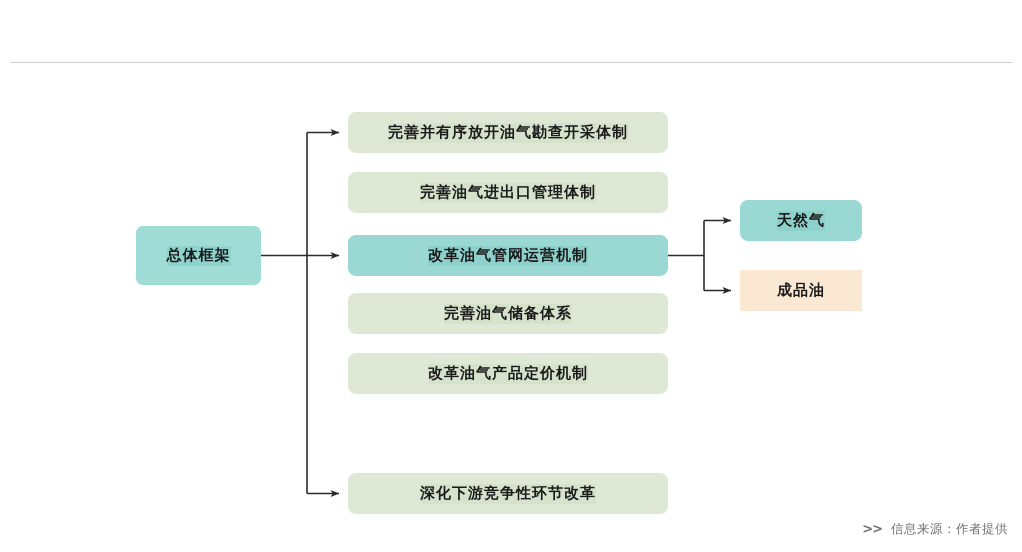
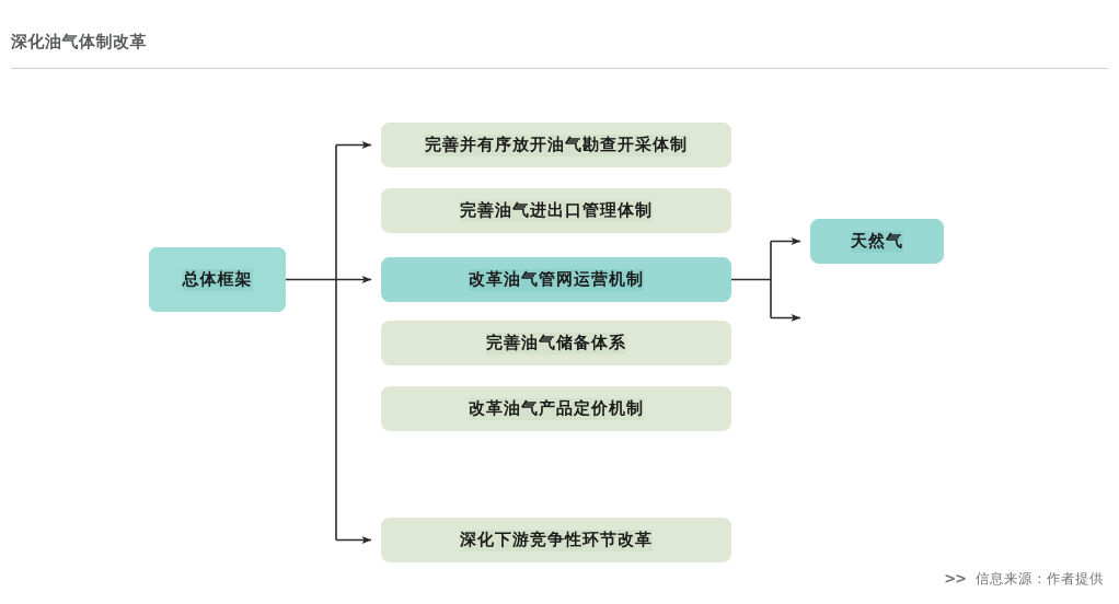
+ 深化油气体制改革
  总体框架
  完善并有序放开油气勘查开采体制
  完善油气进出口管理体制
  改革油气管网运营机制
  完善油气储备体系
  改革油气产品定价机制
  深化下游竞争性环节改革
  天然气
- 成品油
  >>
  信息来源：作者提供
